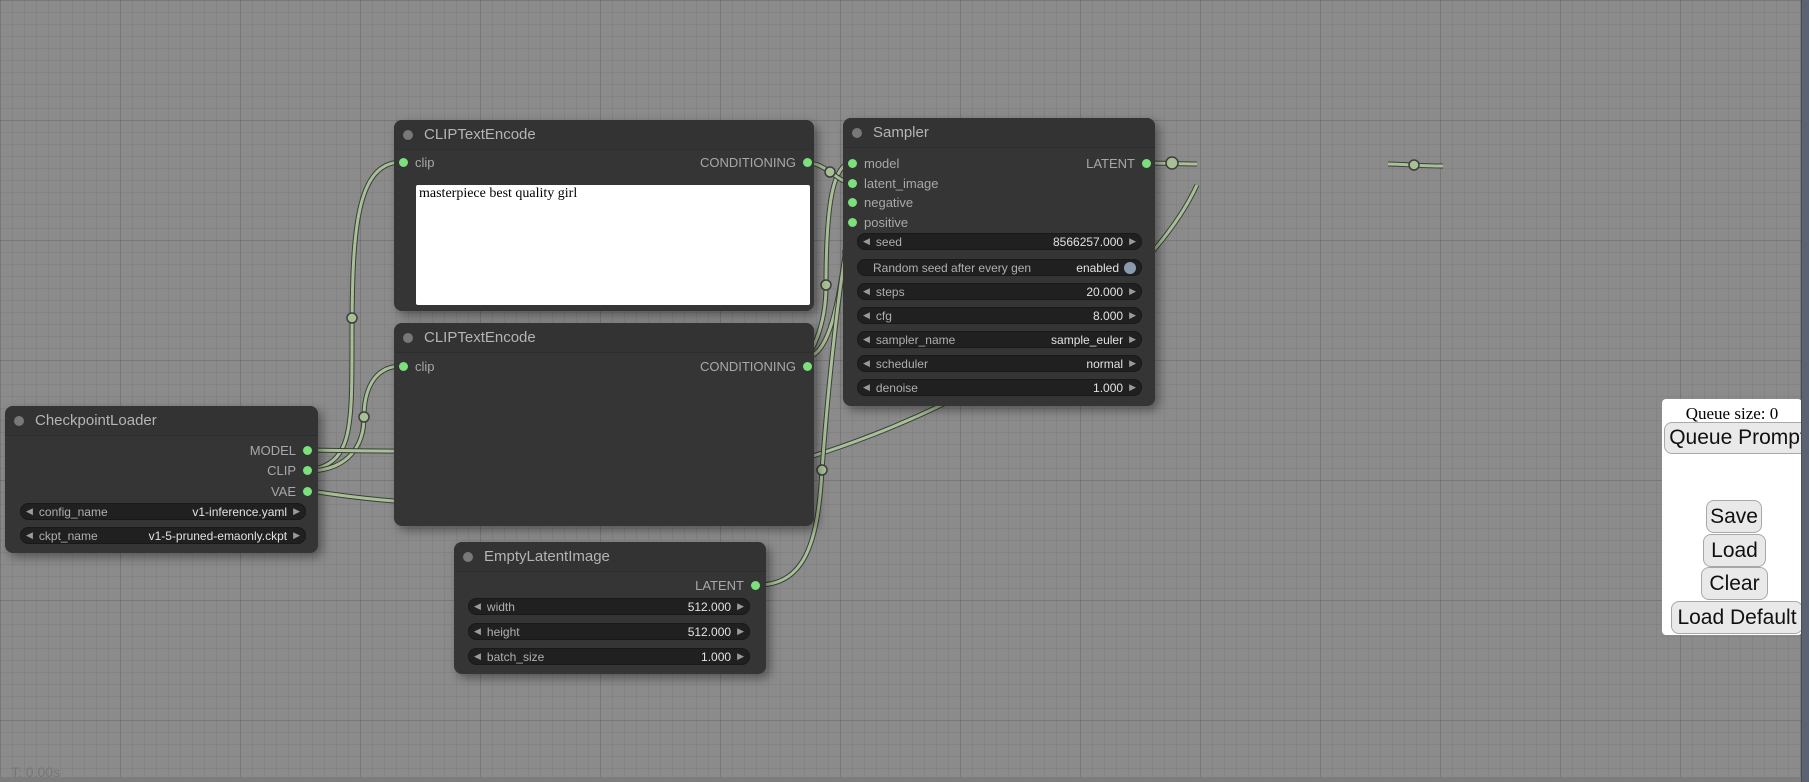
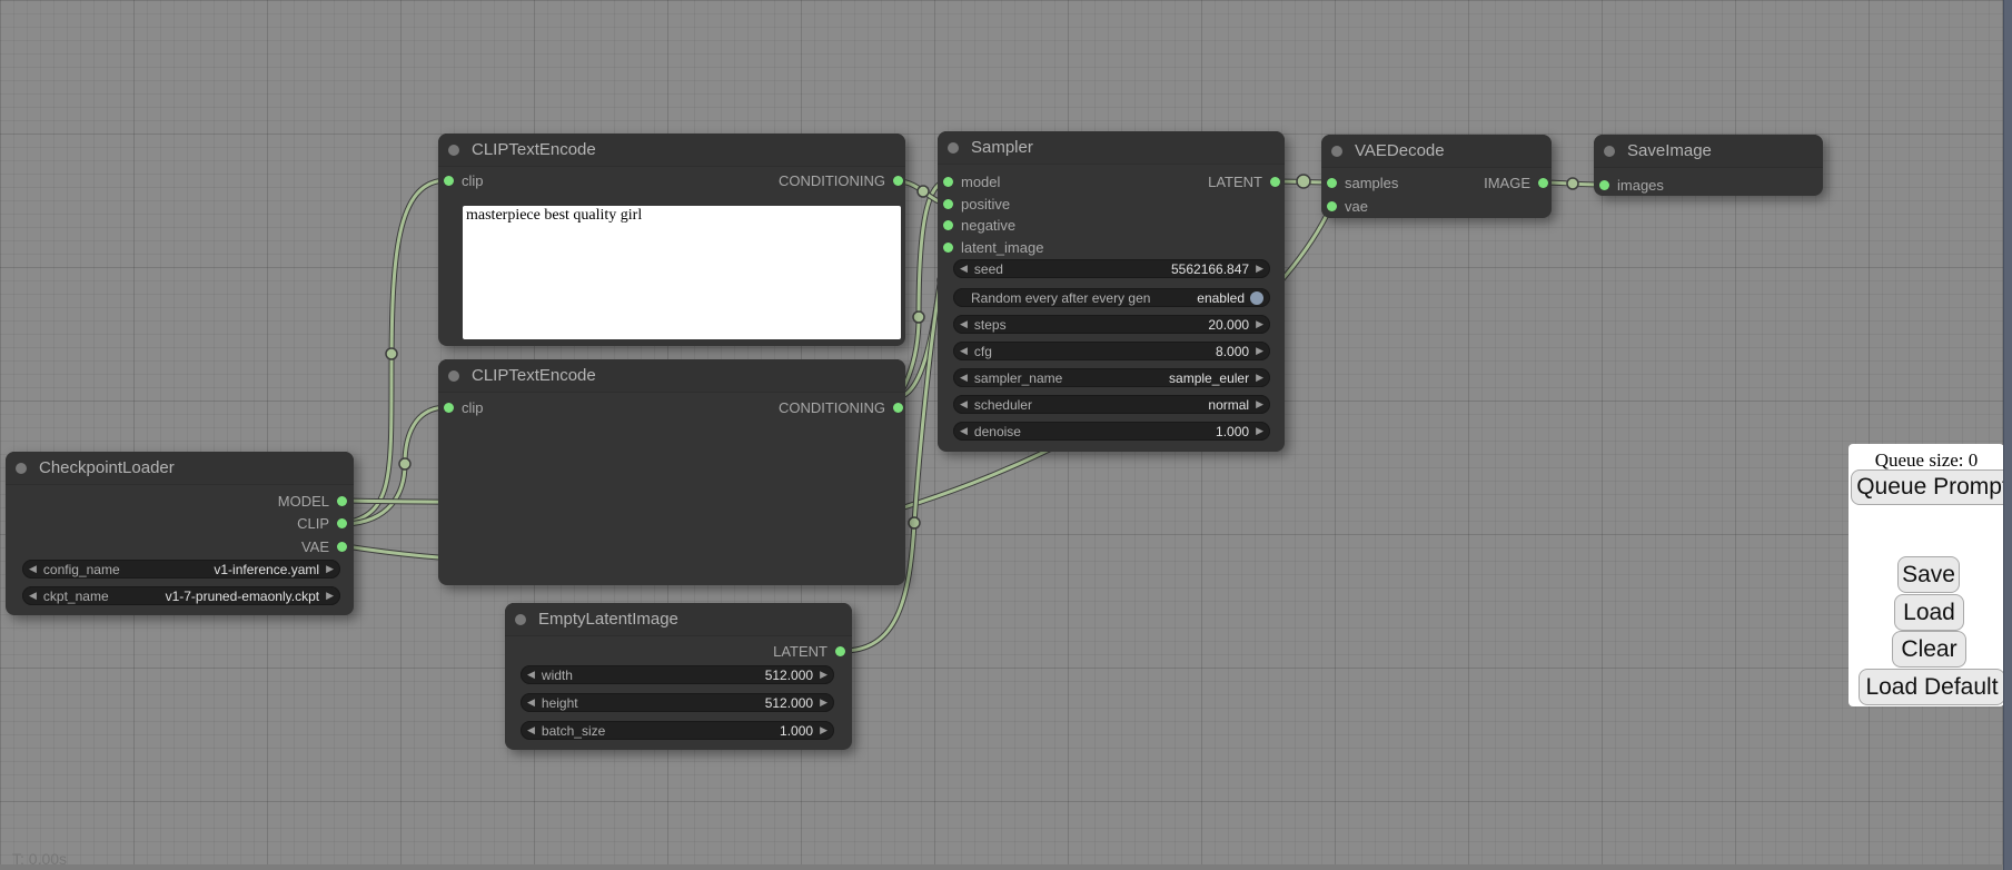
  CheckpointLoader
  MODEL
  CLIP
  VAE
  ◀
  config_name
  v1-inference.yaml
  ▶
  ◀
  ckpt_name
- v1-5-pruned-emaonly.ckpt
+ v1-7-pruned-emaonly.ckpt
  ▶
  CLIPTextEncode
  clip
  CONDITIONING
  masterpiece best quality girl
  CLIPTextEncode
  clip
  CONDITIONING
  EmptyLatentImage
  LATENT
  ◀
  width
  512.000
  ▶
  ◀
  height
  512.000
  ▶
  ◀
  batch_size
  1.000
  ▶
  Sampler
  model
- latent_image
+ positive
  negative
- positive
+ latent_image
  LATENT
  ◀
  seed
- 8566257.000
+ 5562166.847
  ▶
- Random seed after every gen
+ Random every after every gen
  enabled
  ◀
  steps
  20.000
  ▶
  ◀
  cfg
  8.000
  ▶
  ◀
  sampler_name
  sample_euler
  ▶
  ◀
  scheduler
  normal
  ▶
  ◀
  denoise
  1.000
  ▶
+ VAEDecode
+ samples
+ vae
+ IMAGE
+ SaveImage
+ images
  Queue size: 0
  Queue Promp
  Save
  Load
  Clear
  Load Default
